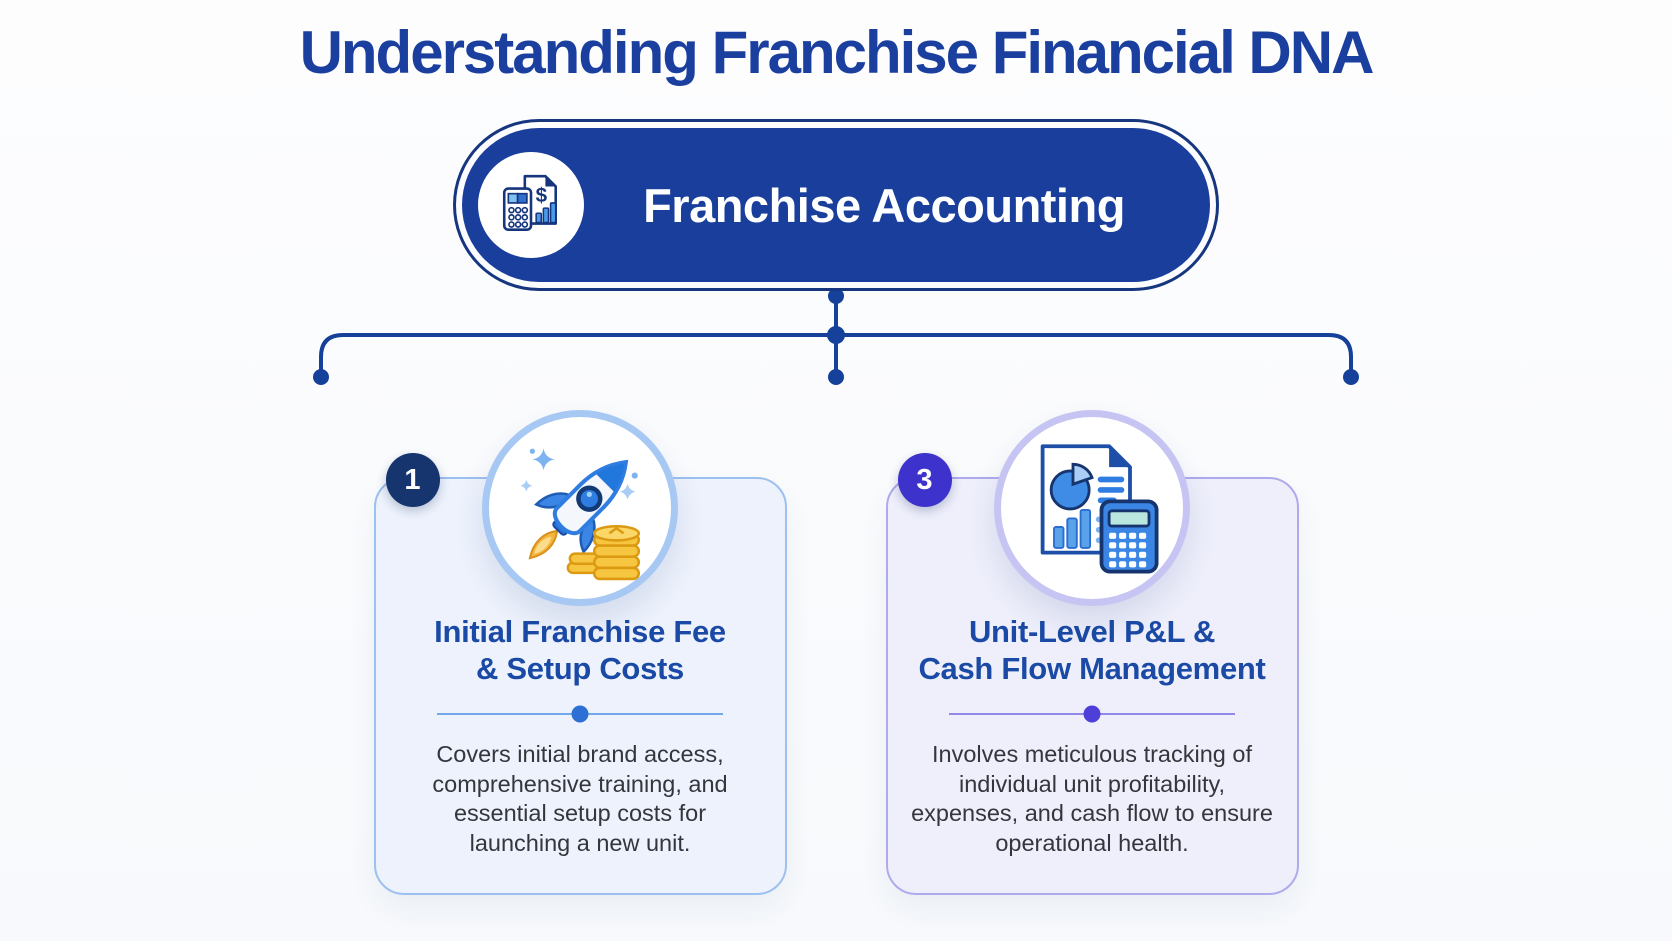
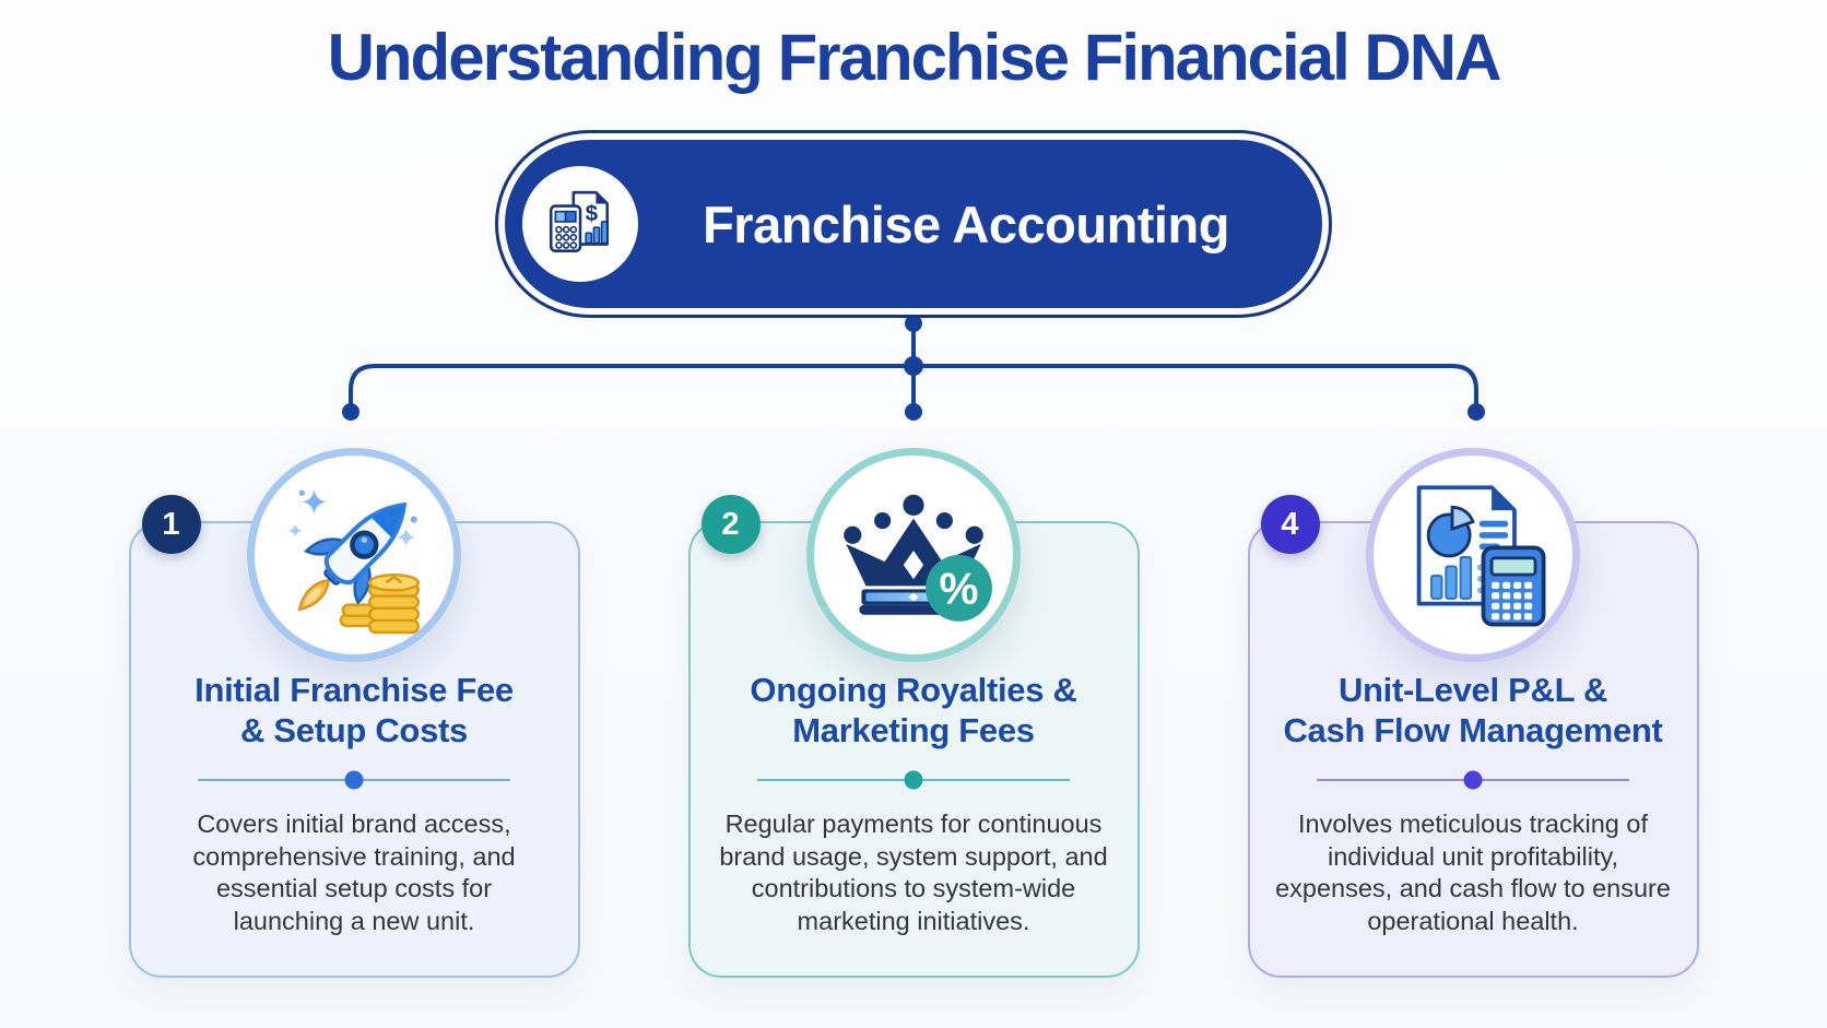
  Understanding Franchise Financial DNA
  $
  Franchise Accounting
  1
  Initial Franchise Fee
  & Setup Costs
  Covers initial brand access,
  comprehensive training, and
  essential setup costs for
  launching a new unit.
+ 2
+ %
+ Ongoing Royalties &
+ Marketing Fees
+ Regular payments for continuous
+ brand usage, system support, and
+ contributions to system-wide
+ marketing initiatives.
- 3
+ 4
  Unit-Level P&L &
  Cash Flow Management
  Involves meticulous tracking of
  individual unit profitability,
  expenses, and cash flow to ensure
  operational health.
